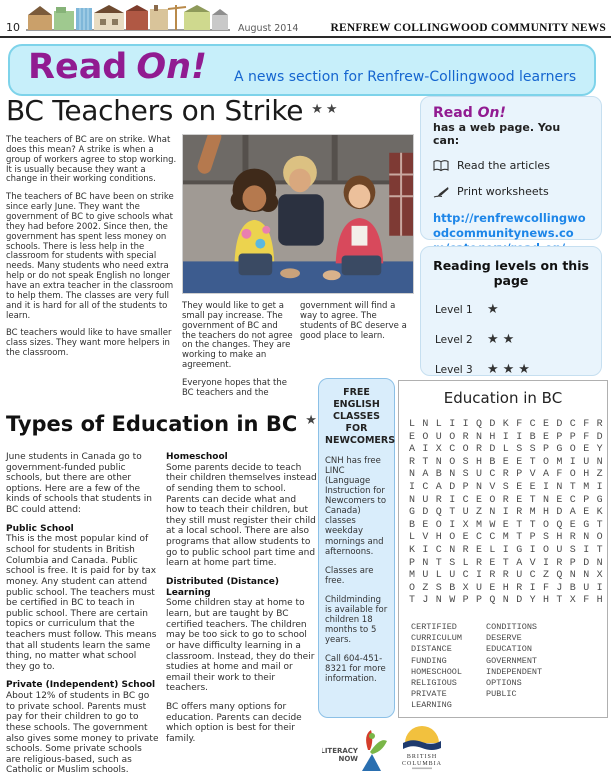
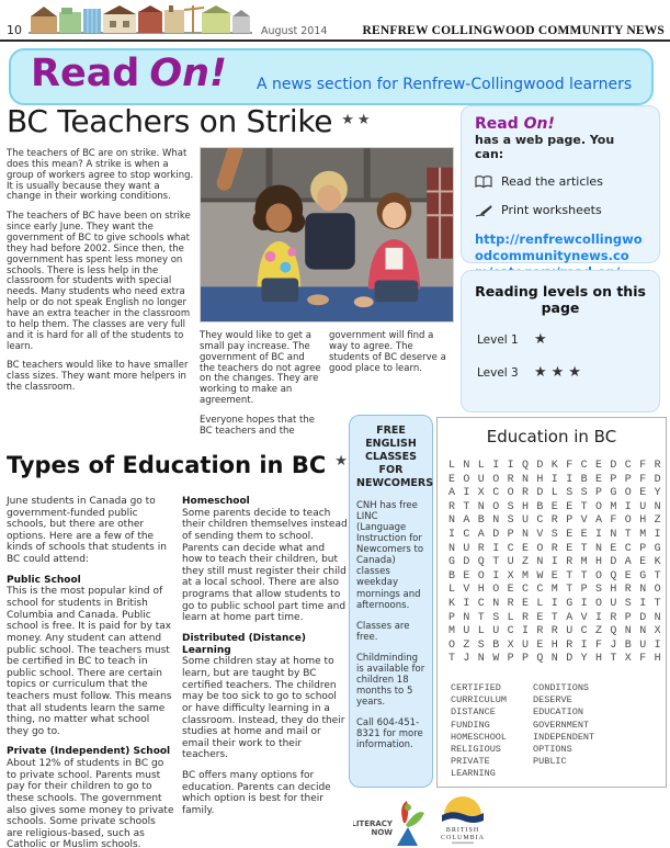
  10
  August 2014
  RENFREW COLLINGWOOD COMMUNITY NEWS
  Read On!
  A news section for Renfrew-Collingwood learners
  BC Teachers on Strike ★★
  The teachers of BC are on strike. What does this mean? A strike is when a group of workers agree to stop working. It is usually because they want a change in their working conditions.
  The teachers of BC have been on strike since early June. They want the government of BC to give schools what they had before 2002. Since then, the government has spent less money on schools. There is less help in the classroom for students with special needs. Many students who need extra help or do not speak English no longer have an extra teacher in the classroom to help them. The classes are very full and it is hard for all of the students to learn.
  BC teachers would like to have smaller class sizes. They want more helpers in the classroom.
  They would like to get a small pay increase. The government of BC and the teachers do not agree on the changes. They are working to make an agreement.
  Everyone hopes that the BC teachers and the
  government will find a way to agree. The students of BC deserve a good place to learn.
  Types of Education in BC ★
  June students in Canada go to government-funded public schools, but there are other options. Here are a few of the kinds of schools that students in BC could attend:
  Public School
  This is the most popular kind of school for students in British Columbia and Canada. Public school is free. It is paid for by tax money. Any student can attend public school. The teachers must be certified in BC to teach in public school. There are certain topics or curriculum that the teachers must follow. This means that all students learn the same thing, no matter what school they go to.
  Private (Independent) School
  About 12% of students in BC go to private school. Parents must pay for their children to go to these schools. The government also gives some money to private schools. Some private schools are religious-based, such as Catholic or Muslim schools.
  Homeschool
  Some parents decide to teach their children themselves instead of sending them to school. Parents can decide what and how to teach their children, but they still must register their child at a local school. There are also programs that allow students to go to public school part time and learn at home part time.
  Distributed (Distance) Learning
  Some children stay at home to learn, but are taught by BC certified teachers. The children may be too sick to go to school or have difficulty learning in a classroom. Instead, they do their studies at home and mail or email their work to their teachers.
  BC offers many options for education. Parents can decide which option is best for their family.
  FREE ENGLISH CLASSES FOR NEWCOMERS
  CNH has free LINC (Language Instruction for Newcomers to Canada) classes weekday mornings and afternoons.
  Classes are free.
  Childminding is available for children 18 months to 5 years.
  Call 604-451-8321 for more information.
  Read On!
  has a web page. You can:
  Read the articles
  Print worksheets
  Reading levels on this page
  Level 1
  ★
- Level 2
- ★★
  Level 3
  ★★★
  Education in BC
  LNLIIQDKFCEDCFR
  EOUORNHIIBEPPFD
  AIXCORDLSSPGOEY
  RTNOSHBEETOMIUN
  NABNSUCRPVAFOHZ
  ICADPNVSEEINTMI
  NURICEORETNECPG
  GDQTUZNIRMHDAEK
  BEOIXMWETTOQEGT
  LVHOECCMTPSHRNO
  KICNRELIGIOUSIT
  PNTSLRETAVIRPDN
  MULUCIRRUCZQNNX
  OZSBXUEHRIFJBUI
  TJNWPPQNDYHTXFH
  CERTIFIED
  CURRICULUM
  DISTANCE
  FUNDING
  HOMESCHOOL
  RELIGIOUS
  PRIVATE
  LEARNING
  CONDITIONS
  DESERVE
  EDUCATION
  GOVERNMENT
  INDEPENDENT
  OPTIONS
  PUBLIC
  LITERACY
  NOW
